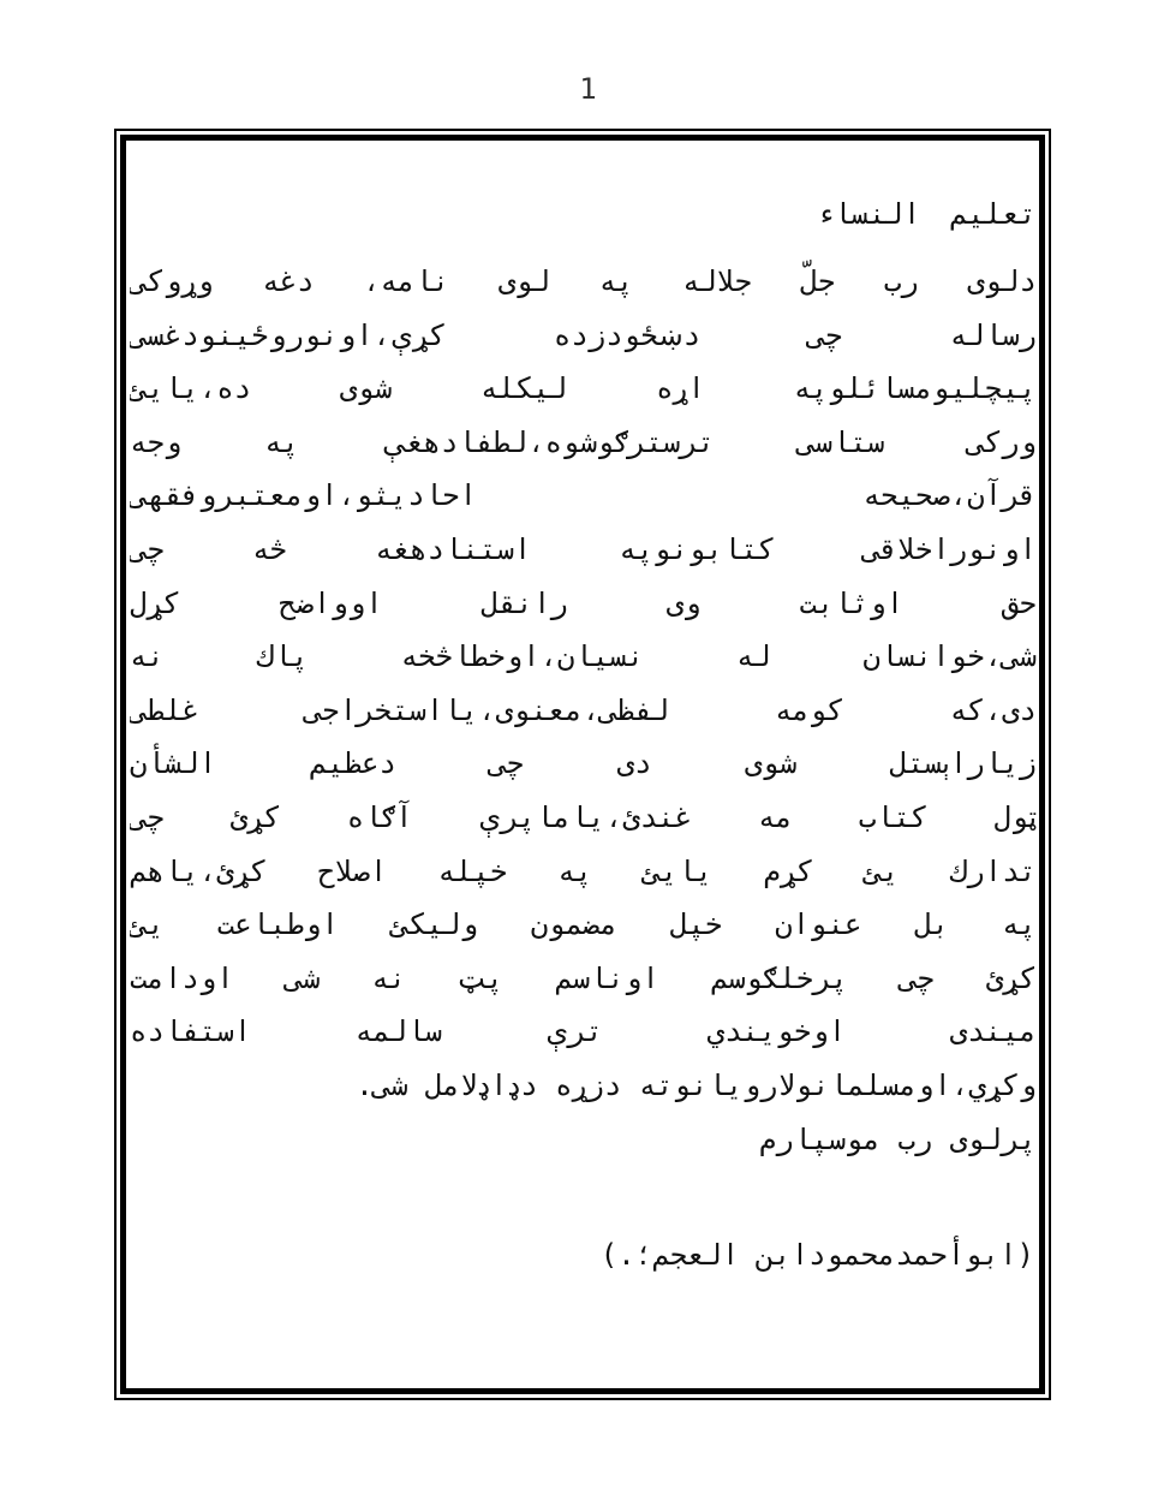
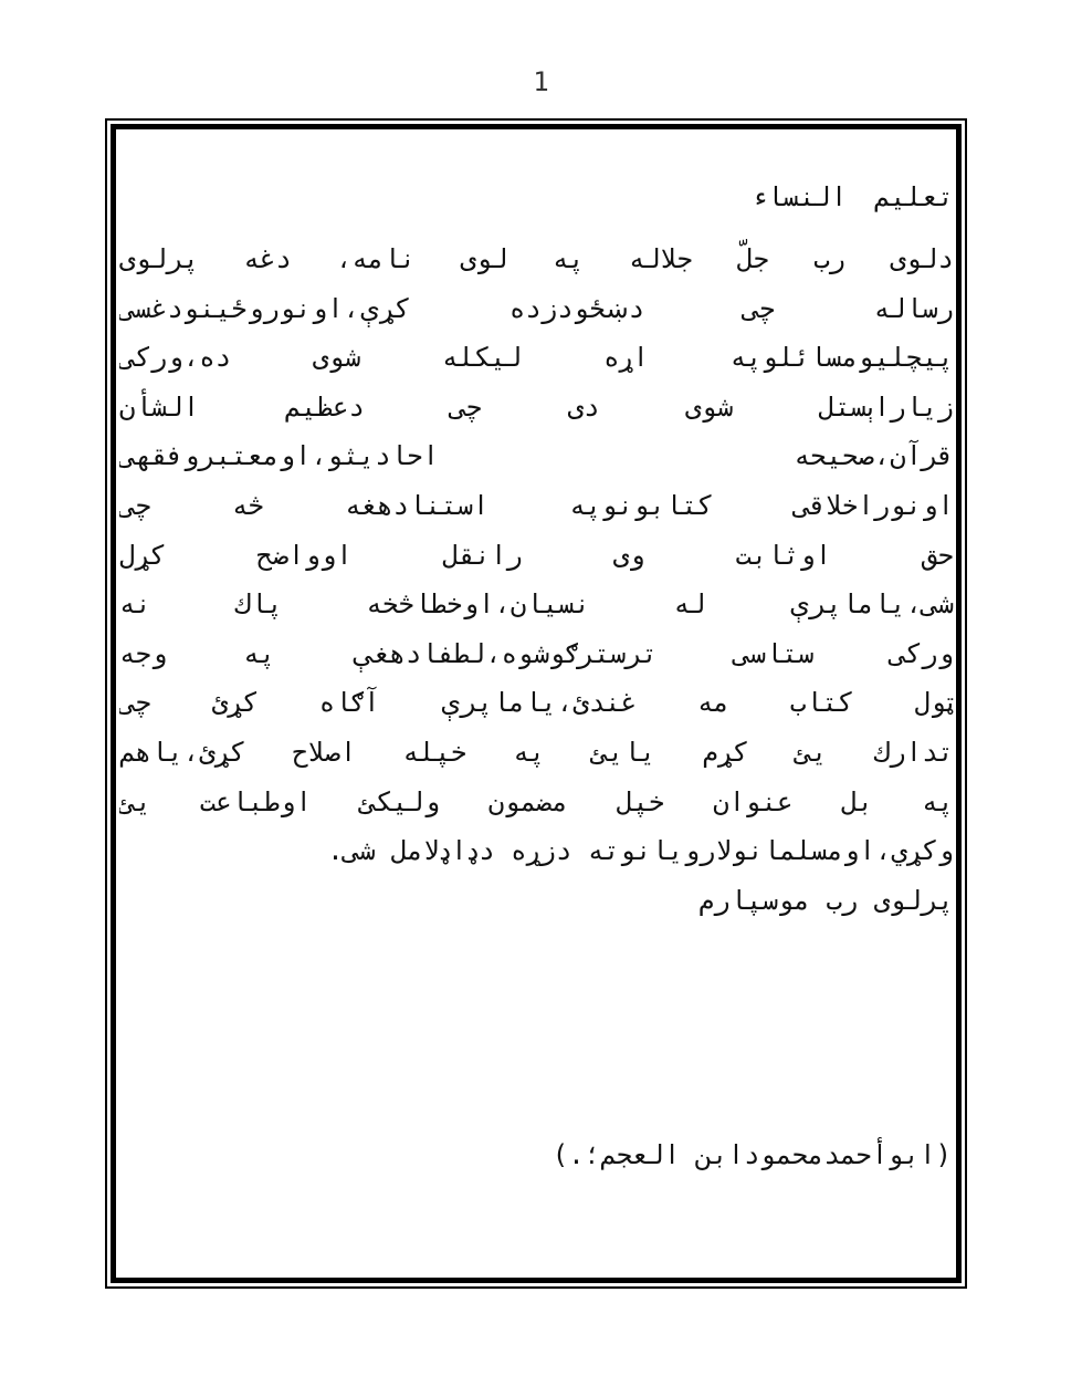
  1
  تعلیم النساء
- دلوی رب جلّ جلاله په لوی نامه، دغه وړوکی
+ دلوی رب جلّ جلاله په لوی نامه، دغه پرلوی
  رساله چی دښځودزده کړې،اونوروځینودغسی
- پیچلیومسائلوپه اړه لیکله شوی ده،یایئ
+ پیچلیومسائلوپه اړه لیکله شوی ده،ورکی
- ورکی ستاسی ترسترګوشوه،لطفادهغې په وجه
+ زیاراېستل شوی دی چی دعظیم الشأن
  قرآن،صحیحه احادیثو،اومعتبروفقهی
  اونوراخلاقی کتابونوپه استنادهغه څه چی
  حق اوثابت وی رانقل اوواضح کړل
- شی،خوانسان له نسیان،اوخطاڅخه پاك نه
+ شی،یاماپرې له نسیان،اوخطاڅخه پاك نه
- دی،که کومه لفظی،معنوی،یااستخراجی غلطی
- زیاراېستل شوی دی چی دعظیم الشأن
+ ورکی ستاسی ترسترګوشوه،لطفادهغې په وجه
  ټول کتاب مه غندئ،یاماپرې آګاه کړئ چی
  تدارك یئ کړم یایئ په خپله اصلاح کړئ،یاهم
  په بل عنوان خپل مضمون ولیکئ اوطباعت یئ
- کړئ چی پرخلګوسم اوناسم پټ نه شی اودامت
- میندی اوخویندي ترې سالمه استفاده
  وکړي،اومسلمانولارویانوته دزړه دډاډلامل شی.
  پرلوی رب موسپارم
  (ابوأحمدمحمودابن العجم؛.)
